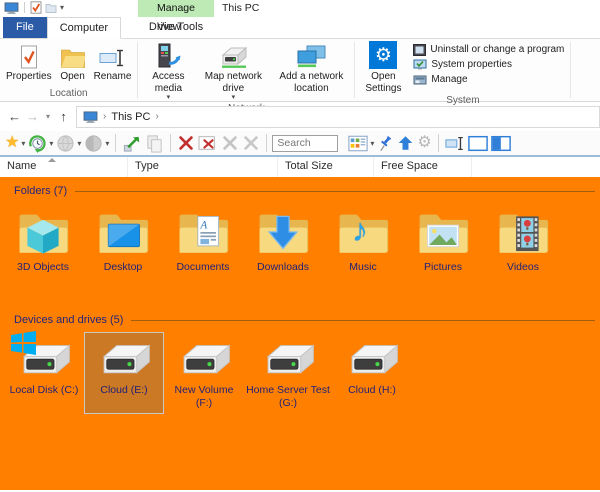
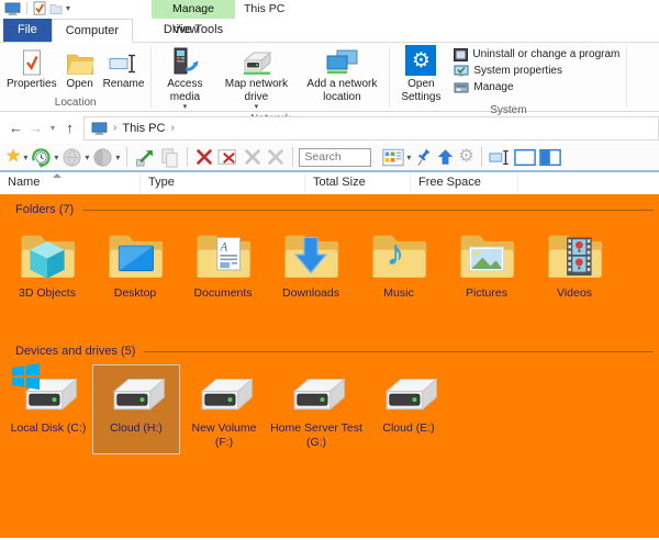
  ▾
  Manage
  This PC
  File
  Computer
  View
  Drive Tools
  Properties
  Open
  Rename
  Location
  Access media
  Map network drive
  Add a network location
  ⚙
  Open Settings
  Uninstall or change a program
  System properties
  Manage
  System
  ←
  →
  ▾
  ↑
  ›
  This PC
  ›
  ★
  ▾
  ▾
  ▾
  ▾
  Search
  ▾
  ⚙
  Name
  Type
  Total Size
  Free Space
  Folders (7)
  3D Objects
  Desktop
  A
  Documents
  Downloads
  ♪
  Music
  Pictures
  Videos
  Devices and drives (5)
  Local Disk (C:)
- Cloud (E:)
+ Cloud (H:)
  New Volume (F:)
  Home Server Test (G:)
- Cloud (H:)
+ Cloud (E:)
